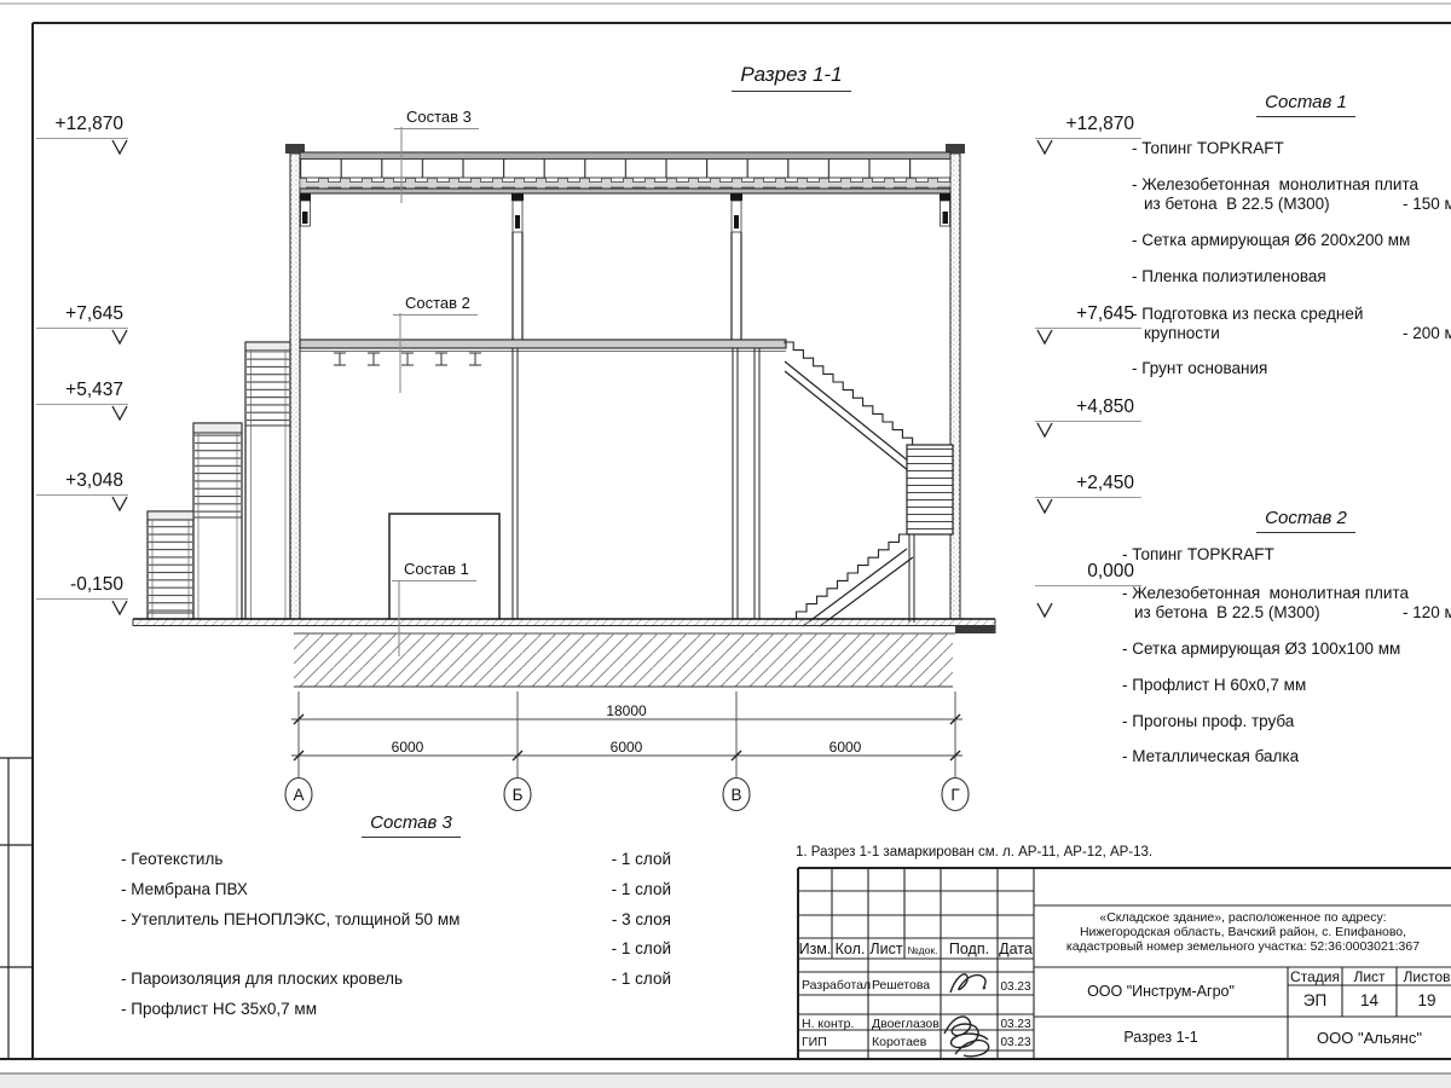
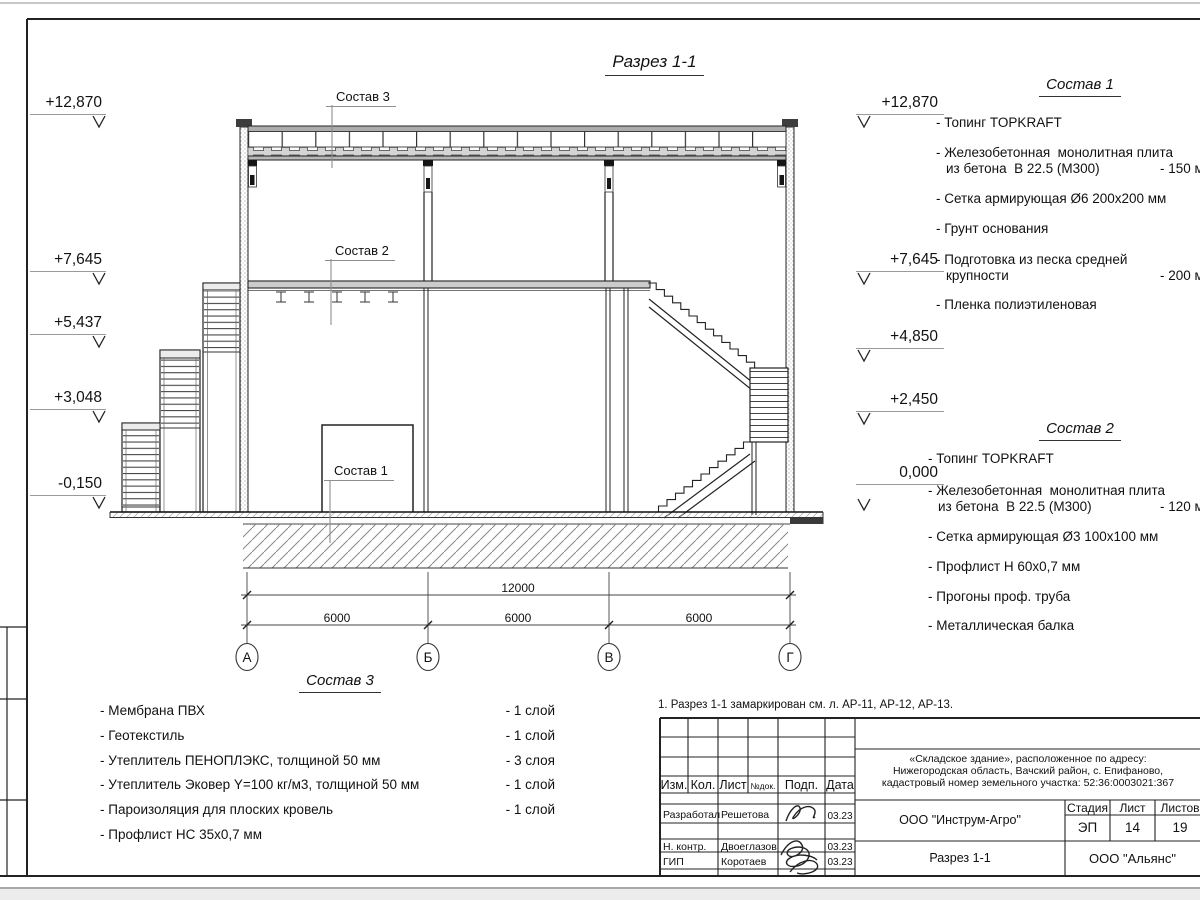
  Разрез 1-1
  +12,870
  +7,645
  +5,437
  +3,048
  -0,150
  +12,870
  +7,645
  +4,850
  +2,450
  0,000
  Состав 3
  Состав 2
  Состав 1
- 18000
+ 12000
  6000
  6000
  6000
  А
  Б
  В
  Г
  Состав 1
  - Топинг TOPKRAFT
  - Железобетонная монолитная плита
  из бетона В 22.5 (М300)
  - 150 м
  - Сетка армирующая Ø6 200x200 мм
- - Пленка полиэтиленовая
+ - Грунт основания
  - Подготовка из песка средней
  крупности
  - 200 м
- - Грунт основания
+ - Пленка полиэтиленовая
  Состав 2
  - Топинг TOPKRAFT
  - Железобетонная монолитная плита
  из бетона В 22.5 (М300)
  - 120 м
  - Сетка армирующая Ø3 100x100 мм
  - Профлист Н 60x0,7 мм
  - Прогоны проф. труба
  - Металлическая балка
  Состав 3
- - Геотекстиль
+ - Мембрана ПВХ
  - 1 слой
- - Мембрана ПВХ
+ - Геотекстиль
  - 1 слой
  - Утеплитель ПЕНОПЛЭКС, толщиной 50 мм
  - 3 слоя
+ - Утеплитель Эковер Y=100 кг/м3, толщиной 50 мм
  - 1 слой
  - Пароизоляция для плоских кровель
  - 1 слой
  - Профлист НС 35x0,7 мм
  1. Разрез 1-1 замаркирован см. л. АР-11, АР-12, АР-13.
  Изм.
  Кол.
  Лист
  №док.
  Подп.
  Дата
  Разработал
  Решетова
  03.23
  Н. контр.
  Двоеглазов
  03.23
  ГИП
  Коротаев
  03.23
  «Складское здание», расположенное по адресу:
  Нижегородская область, Вачский район, с. Епифаново,
  кадастровый номер земельного участка: 52:36:0003021:367
  ООО "Инструм-Агро"
  Стадия
  Лист
  Листов
  ЭП
  14
  19
  Разрез 1-1
  ООО "Альянс"
